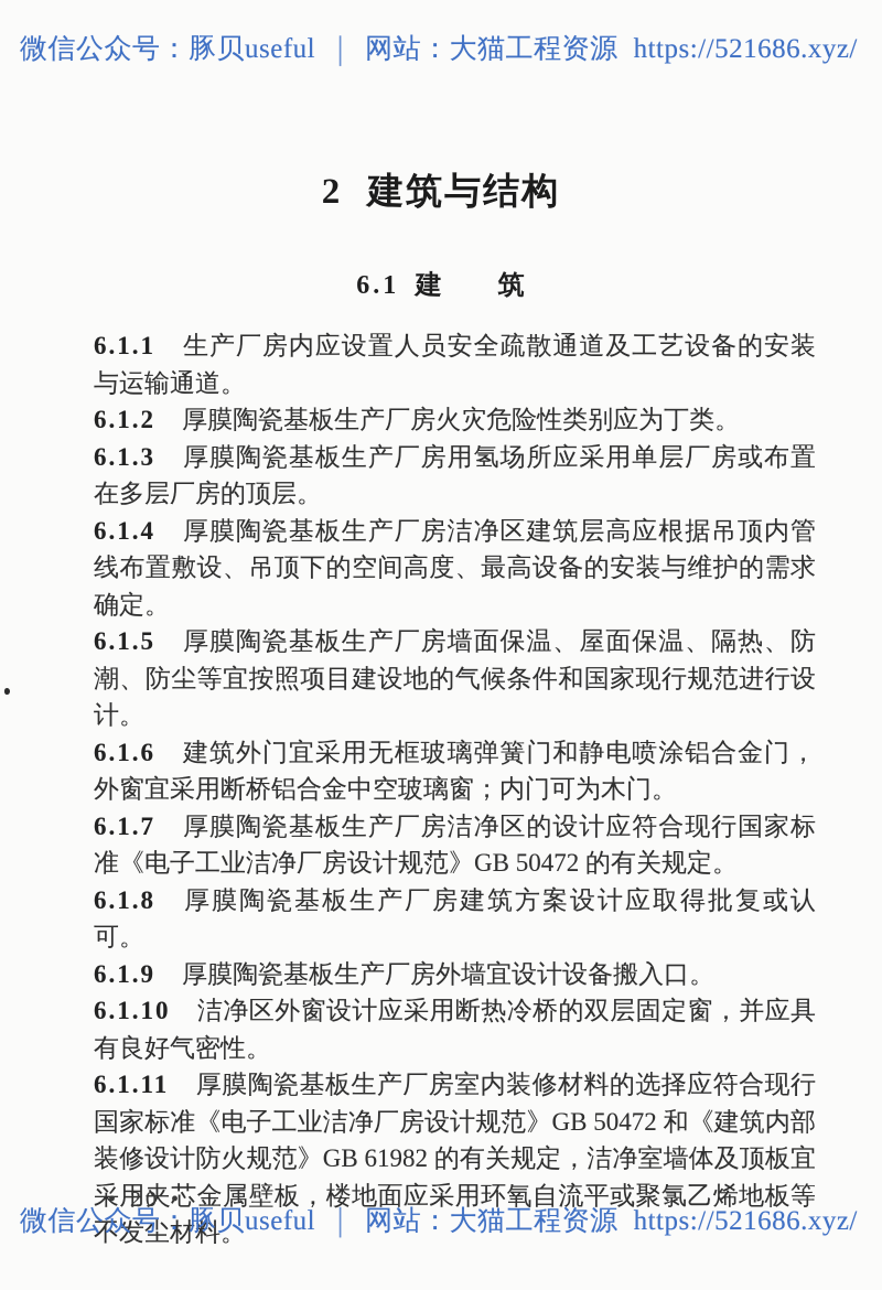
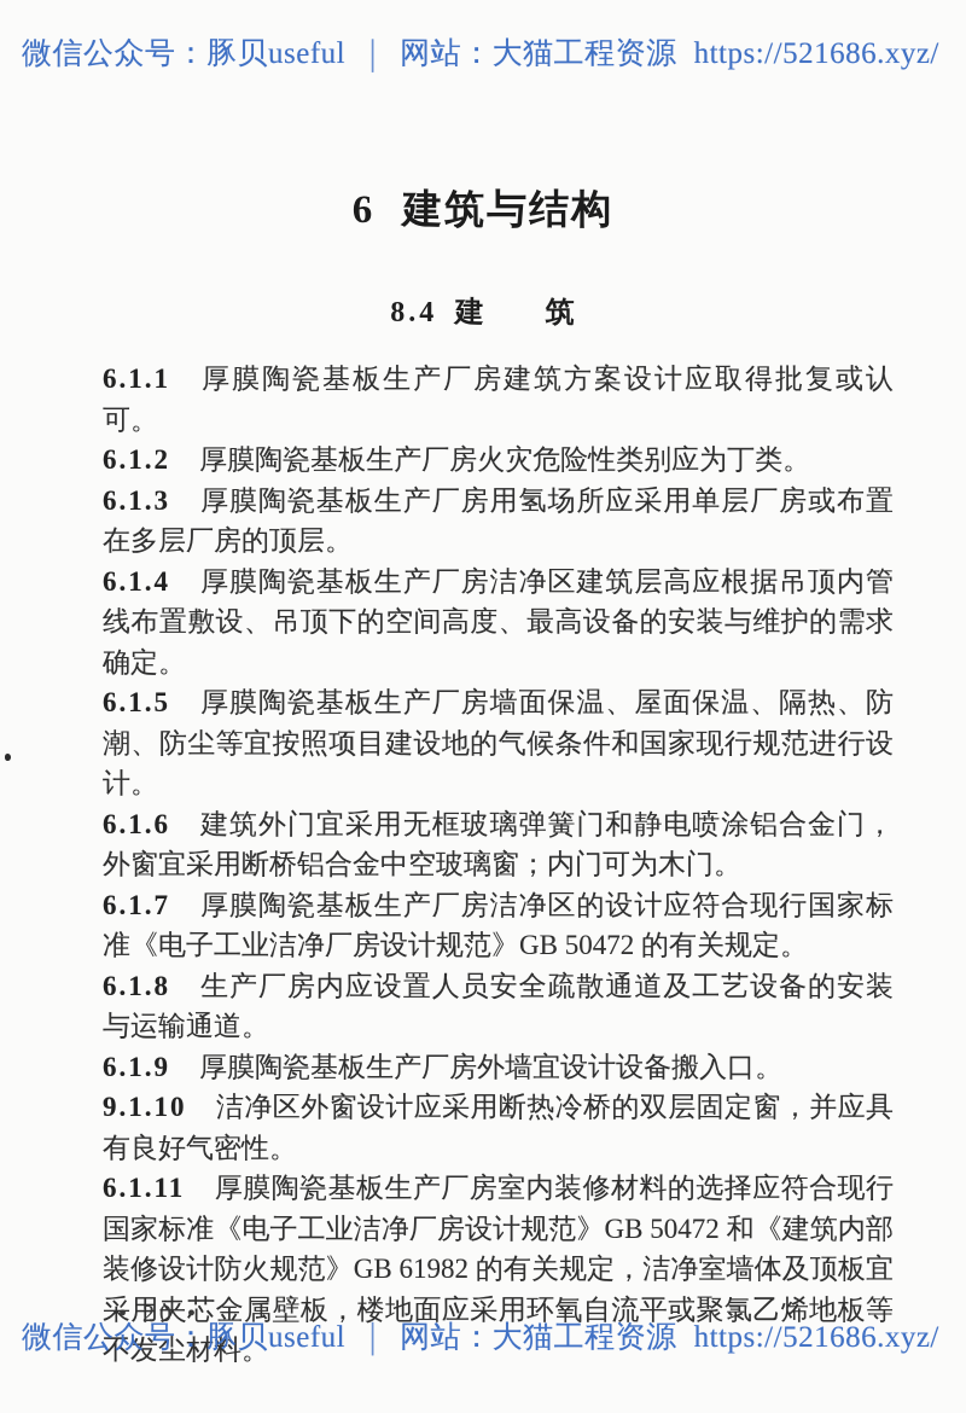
  微信公众号：豚贝useful ｜ 网站：大猫工程资源 https://521686.xyz/
- 2 建筑与结构
+ 6 建筑与结构
- 6.1 建 筑
+ 8.4 建 筑
- 6.1.1 生产厂房内应设置人员安全疏散通道及工艺设备的安装与运输通道。
+ 6.1.1 厚膜陶瓷基板生产厂房建筑方案设计应取得批复或认可。
  6.1.2 厚膜陶瓷基板生产厂房火灾危险性类别应为丁类。
  6.1.3 厚膜陶瓷基板生产厂房用氢场所应采用单层厂房或布置在多层厂房的顶层。
  6.1.4 厚膜陶瓷基板生产厂房洁净区建筑层高应根据吊顶内管线布置敷设、吊顶下的空间高度、最高设备的安装与维护的需求确定。
  6.1.5 厚膜陶瓷基板生产厂房墙面保温、屋面保温、隔热、防潮、防尘等宜按照项目建设地的气候条件和国家现行规范进行设计。
  6.1.6 建筑外门宜采用无框玻璃弹簧门和静电喷涂铝合金门，外窗宜采用断桥铝合金中空玻璃窗；内门可为木门。
  6.1.7 厚膜陶瓷基板生产厂房洁净区的设计应符合现行国家标准《电子工业洁净厂房设计规范》GB 50472 的有关规定。
- 6.1.8 厚膜陶瓷基板生产厂房建筑方案设计应取得批复或认可。
+ 6.1.8 生产厂房内应设置人员安全疏散通道及工艺设备的安装与运输通道。
  6.1.9 厚膜陶瓷基板生产厂房外墙宜设计设备搬入口。
- 6.1.10 洁净区外窗设计应采用断热冷桥的双层固定窗，并应具有良好气密性。
+ 9.1.10 洁净区外窗设计应采用断热冷桥的双层固定窗，并应具有良好气密性。
  6.1.11 厚膜陶瓷基板生产厂房室内装修材料的选择应符合现行国家标准《电子工业洁净厂房设计规范》GB 50472 和《建筑内部装修设计防火规范》GB 61982 的有关规定，洁净室墙体及顶板宜采用夹芯金属壁板，楼地面应采用环氧自流平或聚氯乙烯地板等不发尘材料。
  • 20 •
  微信公众号：豚贝useful ｜ 网站：大猫工程资源 https://521686.xyz/
